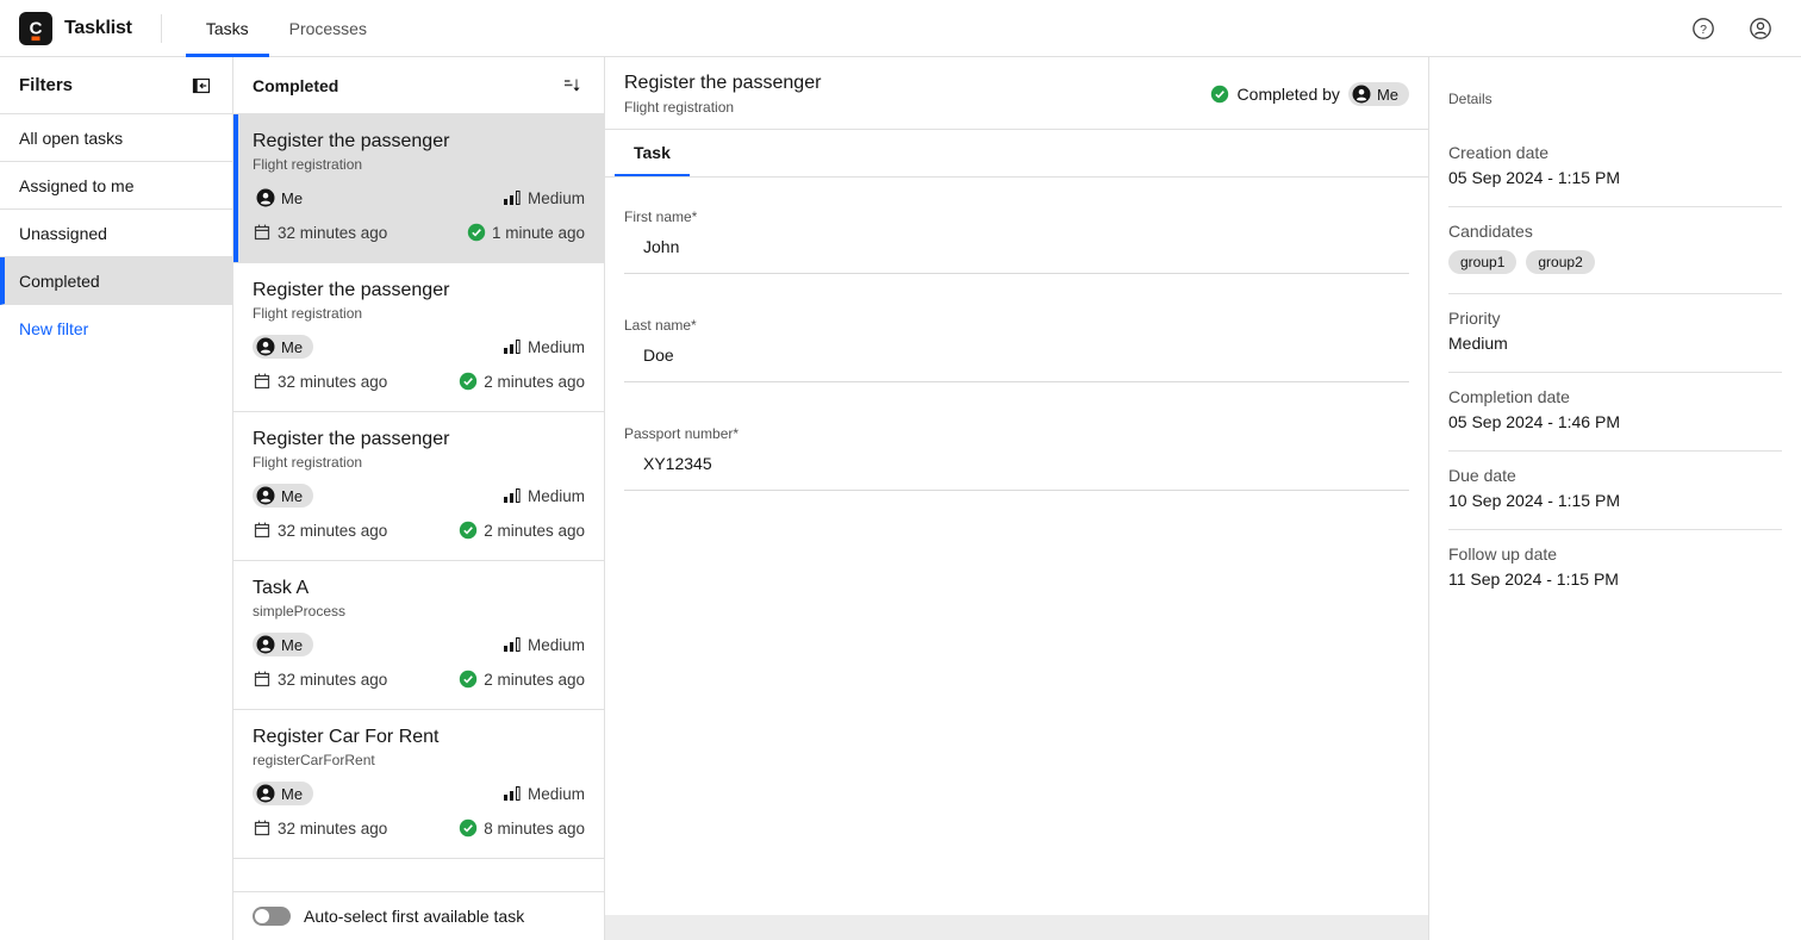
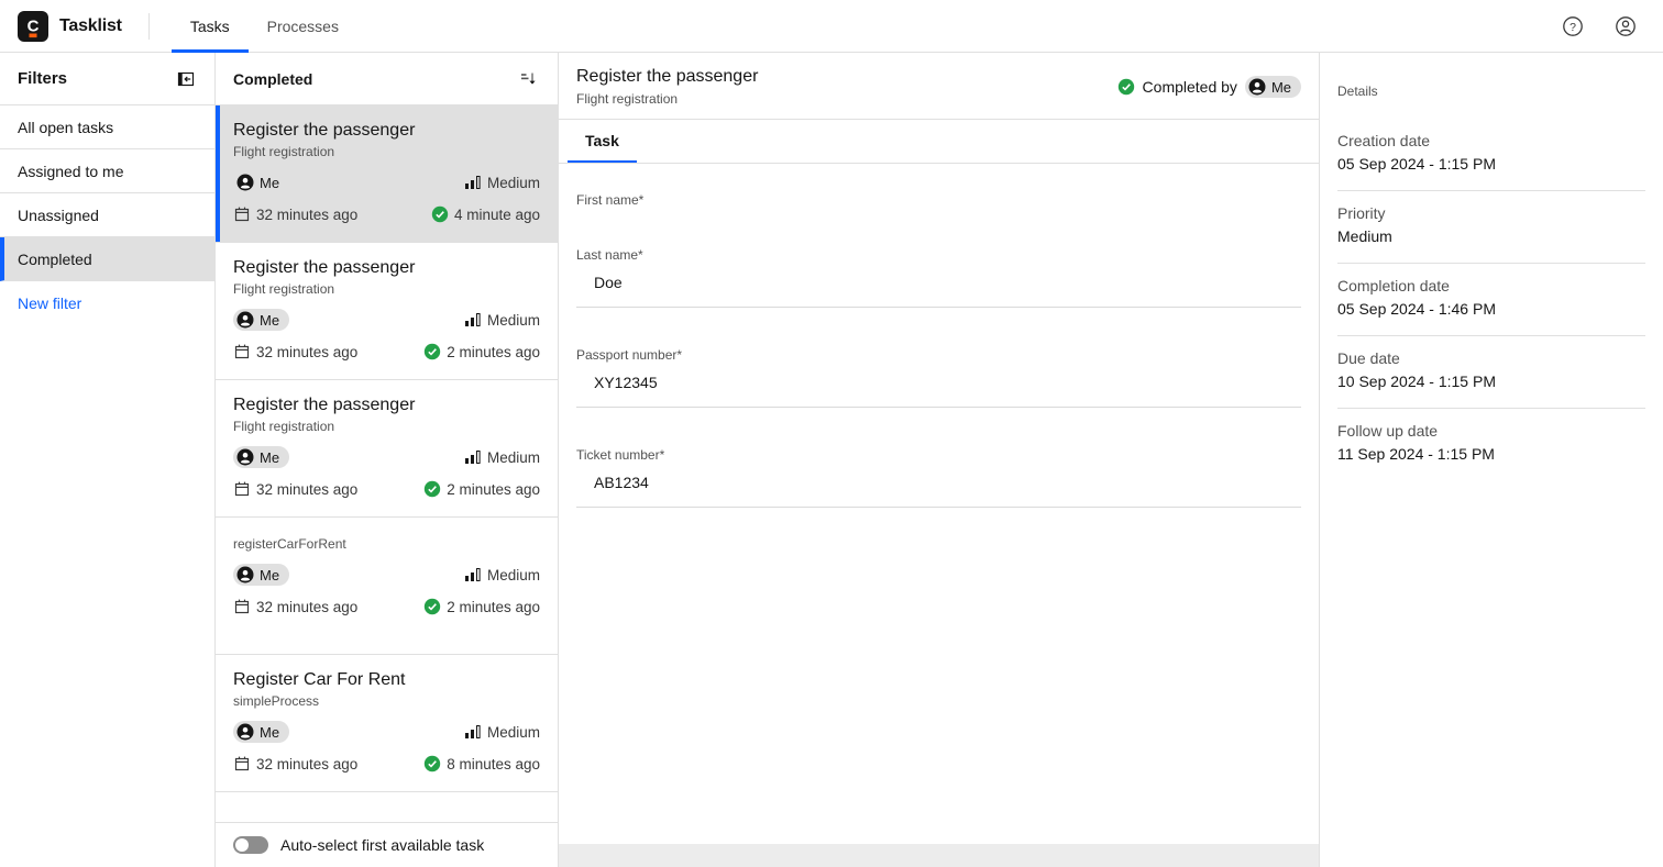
  C
  Tasklist
  Tasks
  Processes
  ?
  Filters
  All open tasks
  Assigned to me
  Unassigned
  Completed
  New filter
  Completed
  Register the passenger
  Flight registration
  Me
  Medium
  32 minutes ago
- 1 minute ago
+ 4 minute ago
  Register the passenger
  Flight registration
  Me
  Medium
  32 minutes ago
  2 minutes ago
  Register the passenger
  Flight registration
  Me
  Medium
  32 minutes ago
  2 minutes ago
- Task A
- simpleProcess
+ registerCarForRent
  Me
  Medium
  32 minutes ago
  2 minutes ago
  Register Car For Rent
- registerCarForRent
+ simpleProcess
  Me
  Medium
  32 minutes ago
  8 minutes ago
  Auto-select first available task
  Register the passenger
  Flight registration
  Completed by
  Me
  Task
  First name*
- John
  Last name*
  Doe
  Passport number*
  XY12345
+ Ticket number*
+ AB1234
  Details
  Creation date
  05 Sep 2024 - 1:15 PM
- Candidates
- group1
- group2
  Priority
  Medium
  Completion date
  05 Sep 2024 - 1:46 PM
  Due date
  10 Sep 2024 - 1:15 PM
  Follow up date
  11 Sep 2024 - 1:15 PM
